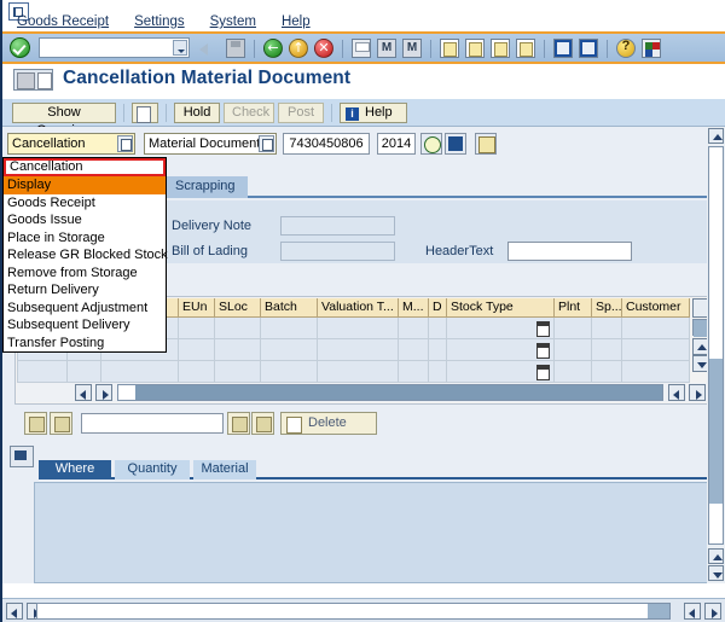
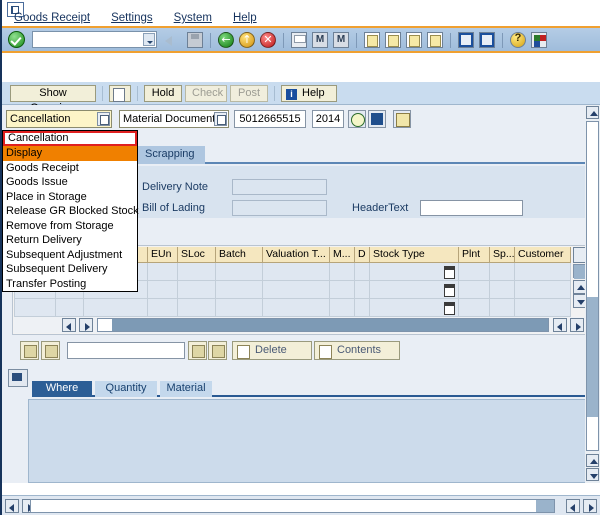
  Goods Receipt
  Settings
  System
  Help
  ←
  ↑
  ✕
  M
  M
- Cancellation Material Document
  Hold
  Check
  Post
  i
  Help
  Cancellation
  Material Documen
- 7430450806
+ 5012665515
  2014
  Scrapping
  Delivery Note
  Bill of Lading
  HeaderText
  EUn
  SLoc
  Batch
  Valuation T...
  M...
  D
  Stock Type
  Plnt
  Sp...
  Customer
  Delete
+ Contents
  Where
  Quantity
  Material
  Cancellation
  Display
  Goods Receipt
  Goods Issue
  Place in Storage
  Release GR Blocked Stock
  Remove from Storage
  Return Delivery
  Subsequent Adjustment
  Subsequent Delivery
  Transfer Posting
